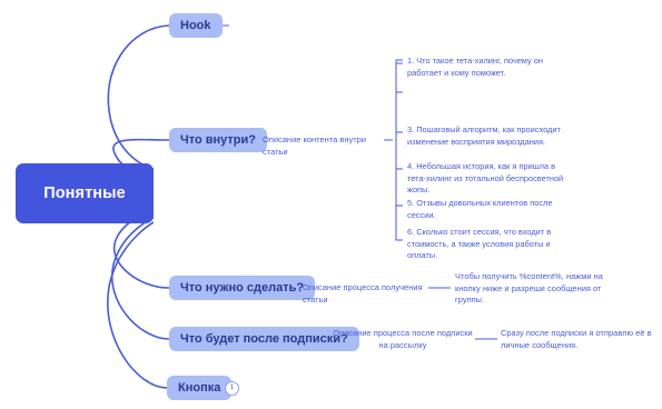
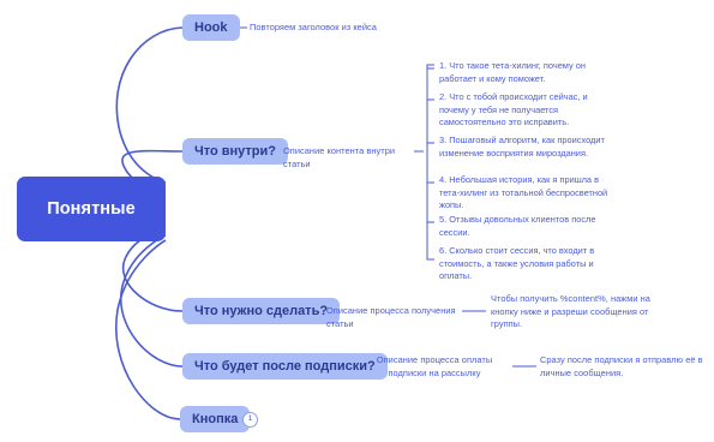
  Понятные
  Hook
+ Повторяем заголовок из кейса
  Что внутри?
  Описание контента внутри статьи
  1. Что такое тета-хилинг, почему он работает и кому поможет.
+ 2. Что с тобой происходит сейчас, и почему у тебя не получается самостоятельно это исправить.
  3. Пошаговый алгоритм, как происходит изменение восприятия мироздания.
  4. Небольшая история, как я пришла в тета-хилинг из тотальной беспросветной жопы.
  5. Отзывы довольных клиентов после сессии.
  6. Сколько стоит сессия, что входит в стоимость, а также условия работы и оплаты.
  Что нужно сделать?
  Описание процесса получения статьи
  Чтобы получить %content%, нажми на кнопку ниже и разреши сообщения от группы.
  Что будет после подписки?
- Описание процесса после подписки на рассылку
+ Описание процесса оплаты подписки на рассылку
  Сразу после подписки я отправлю её в личные сообщения.
  Кнопка
